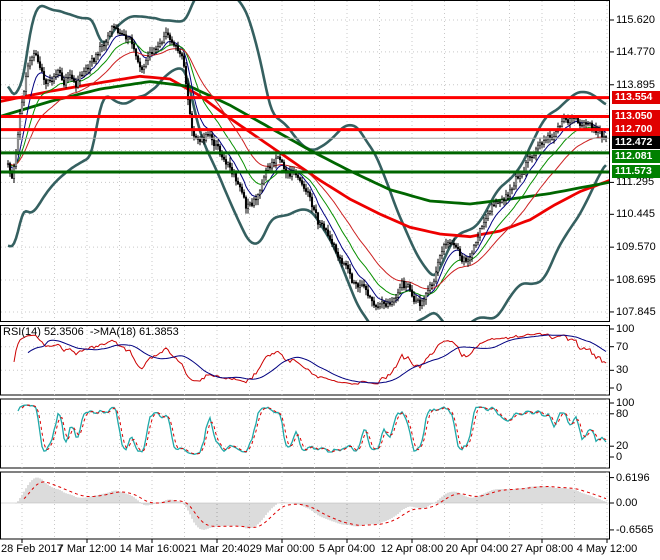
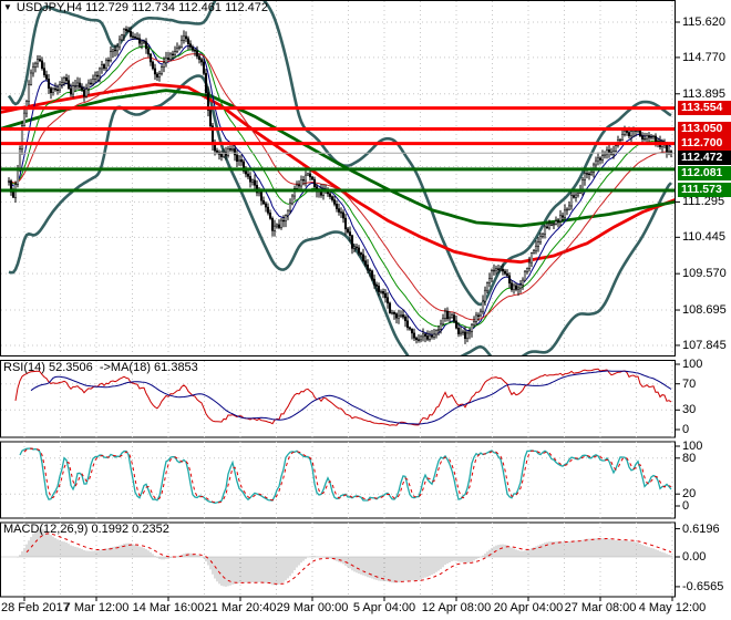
+ ▼ USDJPY,H4 112.729 112.734 112.461 112.472
  RSI(14) 52.3506 ->MA(18) 61.3853
+ MACD(12,26,9) 0.1992 0.2352
  115.620
  114.770
  113.895
  111.295
  110.445
  109.570
  108.695
  107.845
  113.554
  113.050
  112.700
  112.472
  112.081
  111.573
  28 Feb 2017
  7 Mar 12:00
  14 Mar 16:00
  21 Mar 20:40
  29 Mar 00:00
  5 Apr 04:00
  12 Apr 08:00
  20 Apr 04:00
- 27 Apr 08:00
+ 27 Mar 08:00
  4 May 12:00
  100
  70
  30
  0
  100
  80
  20
  0
  0.6196
  0.00
  -0.6565
